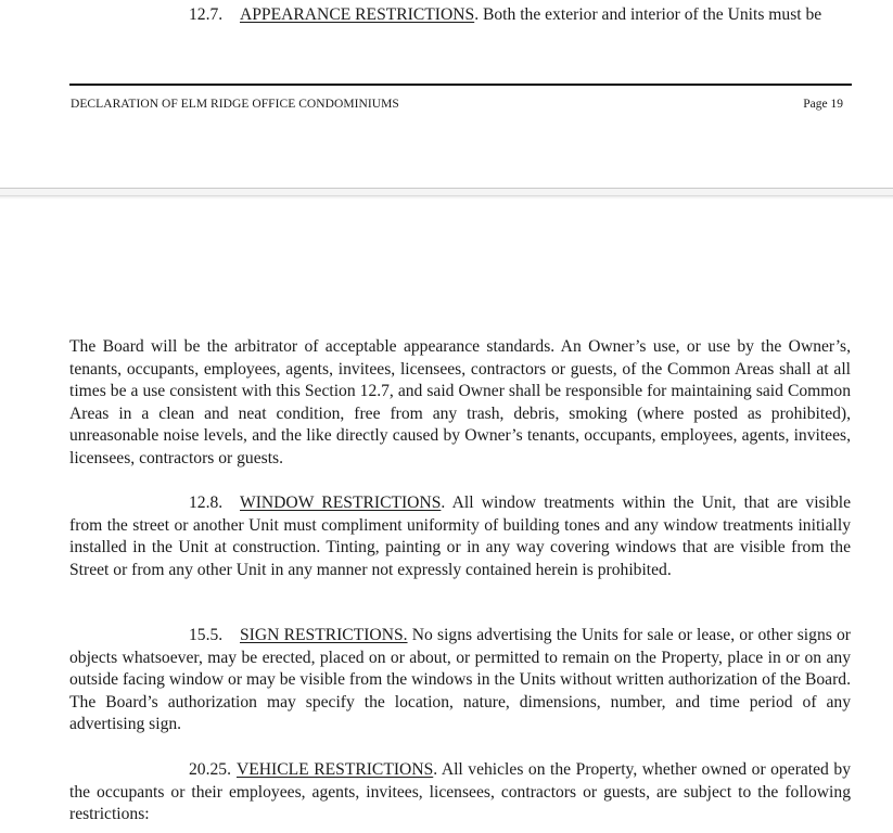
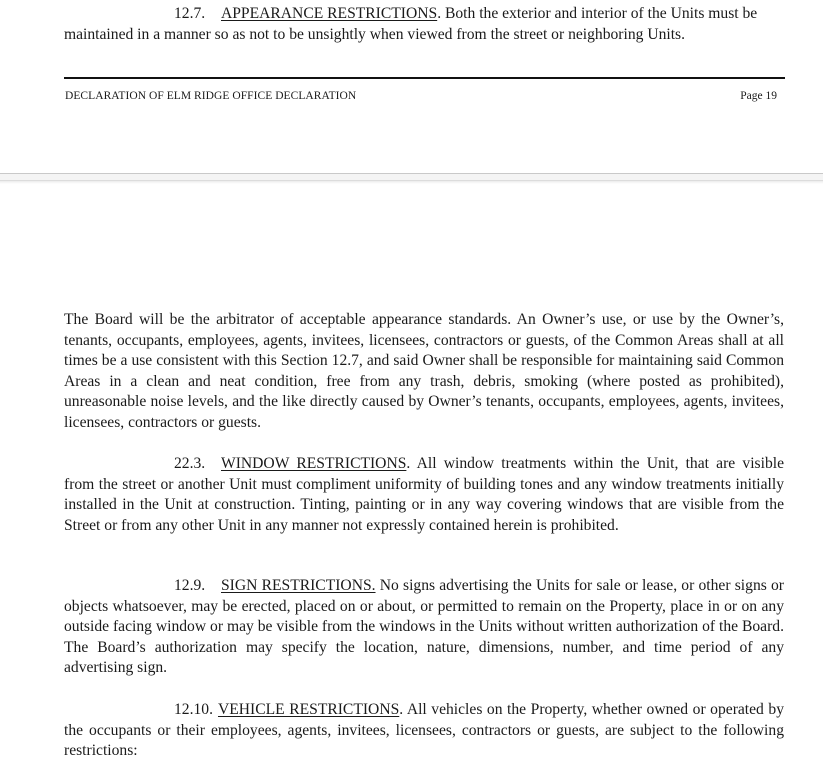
  12.7. APPEARANCE RESTRICTIONS. Both the exterior and interior of the Units must be
+ maintained in a manner so as not to be unsightly when viewed from the street or neighboring Units.
- DECLARATION OF ELM RIDGE OFFICE CONDOMINIUMS
+ DECLARATION OF ELM RIDGE OFFICE DECLARATION
  Page 19
  The Board will be the arbitrator of acceptable appearance standards. An Owner’s use, or use by the Owner’s, tenants, occupants, employees, agents, invitees, licensees, contractors or guests, of the Common Areas shall at all times be a use consistent with this Section 12.7, and said Owner shall be responsible for maintaining said Common Areas in a clean and neat condition, free from any trash, debris, smoking (where posted as prohibited), unreasonable noise levels, and the like directly caused by Owner’s tenants, occupants, employees, agents, invitees, licensees, contractors or guests.
- 12.8. WINDOW RESTRICTIONS. All window treatments within the Unit, that are visible from the street or another Unit must compliment uniformity of building tones and any window treatments initially installed in the Unit at construction. Tinting, painting or in any way covering windows that are visible from the Street or from any other Unit in any manner not expressly contained herein is prohibited.
+ 22.3. WINDOW RESTRICTIONS. All window treatments within the Unit, that are visible from the street or another Unit must compliment uniformity of building tones and any window treatments initially installed in the Unit at construction. Tinting, painting or in any way covering windows that are visible from the Street or from any other Unit in any manner not expressly contained herein is prohibited.
- 15.5. SIGN RESTRICTIONS. No signs advertising the Units for sale or lease, or other signs or objects whatsoever, may be erected, placed on or about, or permitted to remain on the Property, place in or on any outside facing window or may be visible from the windows in the Units without written authorization of the Board. The Board’s authorization may specify the location, nature, dimensions, number, and time period of any advertising sign.
+ 12.9. SIGN RESTRICTIONS. No signs advertising the Units for sale or lease, or other signs or objects whatsoever, may be erected, placed on or about, or permitted to remain on the Property, place in or on any outside facing window or may be visible from the windows in the Units without written authorization of the Board. The Board’s authorization may specify the location, nature, dimensions, number, and time period of any advertising sign.
- 20.25. VEHICLE RESTRICTIONS. All vehicles on the Property, whether owned or operated by the occupants or their employees, agents, invitees, licensees, contractors or guests, are subject to the following restrictions:
+ 12.10. VEHICLE RESTRICTIONS. All vehicles on the Property, whether owned or operated by the occupants or their employees, agents, invitees, licensees, contractors or guests, are subject to the following restrictions:
